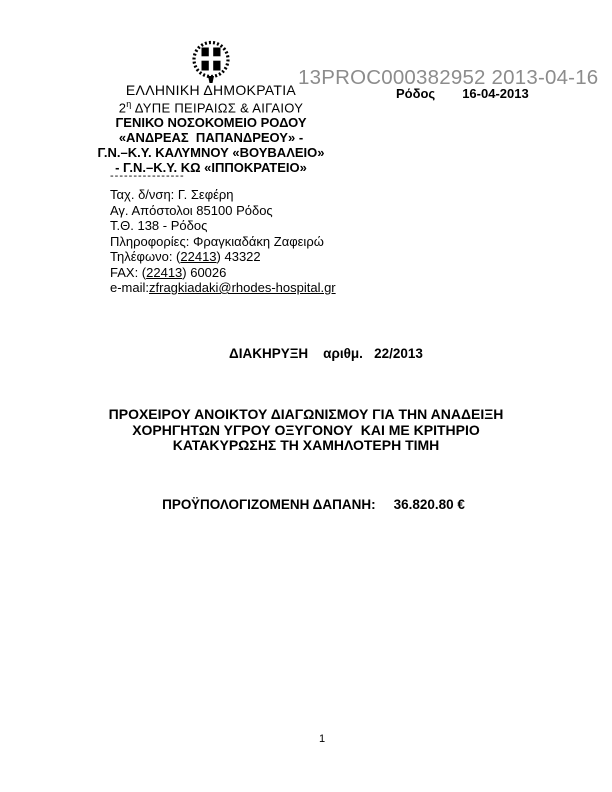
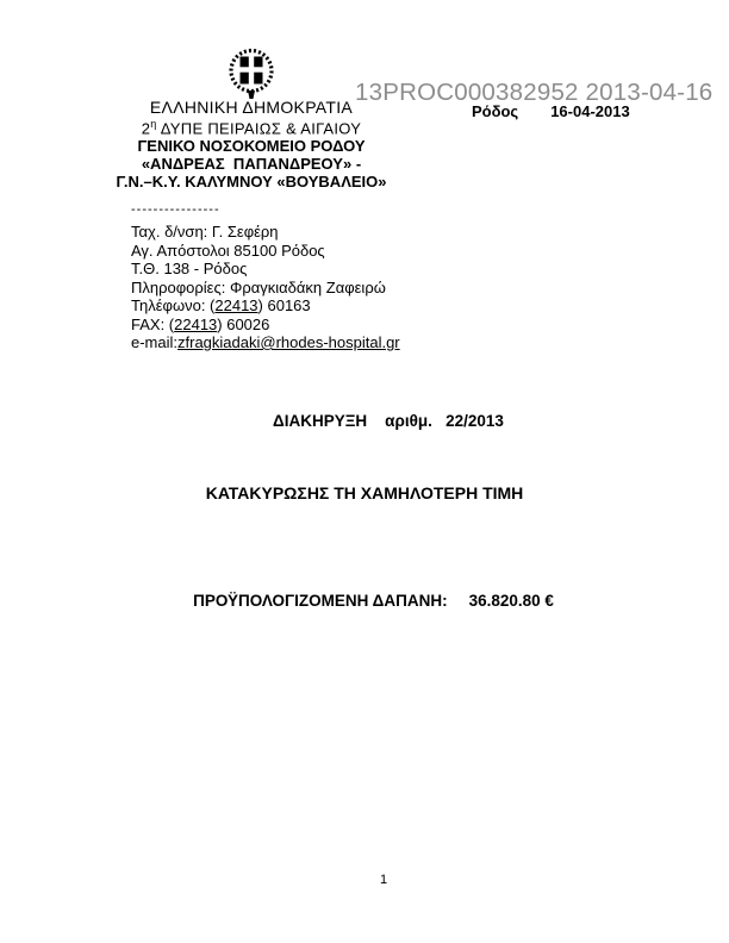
  13PROC000382952 2013-04-16
  Ρόδος 16-04-2013
  ΕΛΛΗΝΙΚΗ ΔΗΜΟΚΡΑΤΙΑ
  2η ΔΥΠΕ ΠΕΙΡΑΙΩΣ & ΑΙΓΑΙΟΥ
  ΓΕΝΙΚΟ ΝΟΣΟΚΟΜΕΙΟ ΡΟΔΟΥ
  «ΑΝΔΡΕΑΣ ΠΑΠΑΝΔΡΕΟΥ» -
  Γ.Ν.–Κ.Υ. ΚΑΛΥΜΝΟΥ «ΒΟΥΒΑΛΕΙΟ»
- - Γ.Ν.–Κ.Υ. ΚΩ «ΙΠΠΟΚΡΑΤΕΙΟ»
  ----------------
  Ταχ. δ/νση: Γ. Σεφέρη
  Αγ. Απόστολοι 85100 Ρόδος
  Τ.Θ. 138 - Ρόδος
  Πληροφορίες: Φραγκιαδάκη Ζαφειρώ
- Τηλέφωνο: (22413) 43322
+ Τηλέφωνο: (22413) 60163
  FAX: (22413) 60026
  e-mail:zfragkiadaki@rhodes-hospital.gr
  ΔΙΑΚΗΡΥΞΗ αριθμ. 22/2013
- ΠΡΟΧΕΙΡΟΥ ΑΝΟΙΚΤΟΥ ΔΙΑΓΩΝΙΣΜΟΥ ΓΙΑ ΤΗΝ ΑΝΑΔΕΙΞΗ
- ΧΟΡΗΓΗΤΩΝ ΥΓΡΟΥ ΟΞΥΓΟΝΟΥ ΚΑΙ ΜΕ ΚΡΙΤΗΡΙΟ
  ΚΑΤΑΚΥΡΩΣΗΣ ΤΗ ΧΑΜΗΛΟΤΕΡΗ ΤΙΜΗ
  ΠΡΟΫΠΟΛΟΓΙΖΟΜΕΝΗ ΔΑΠΑΝΗ: 36.820.80 €
  1
